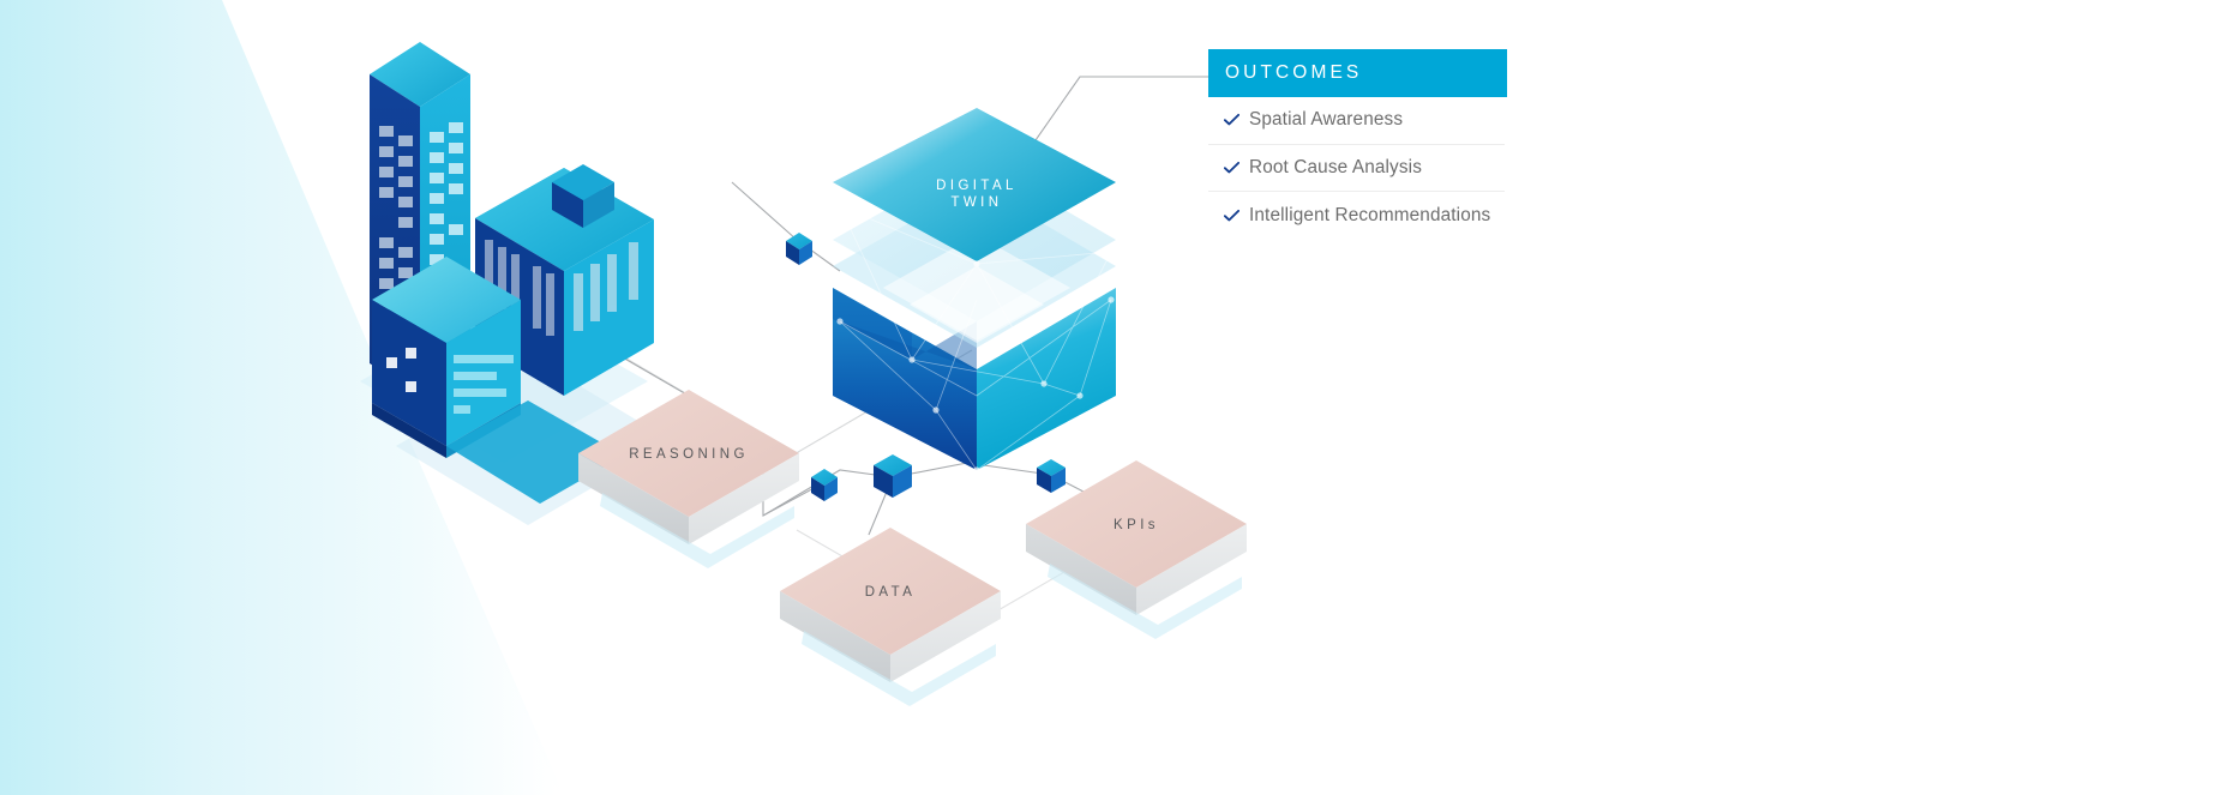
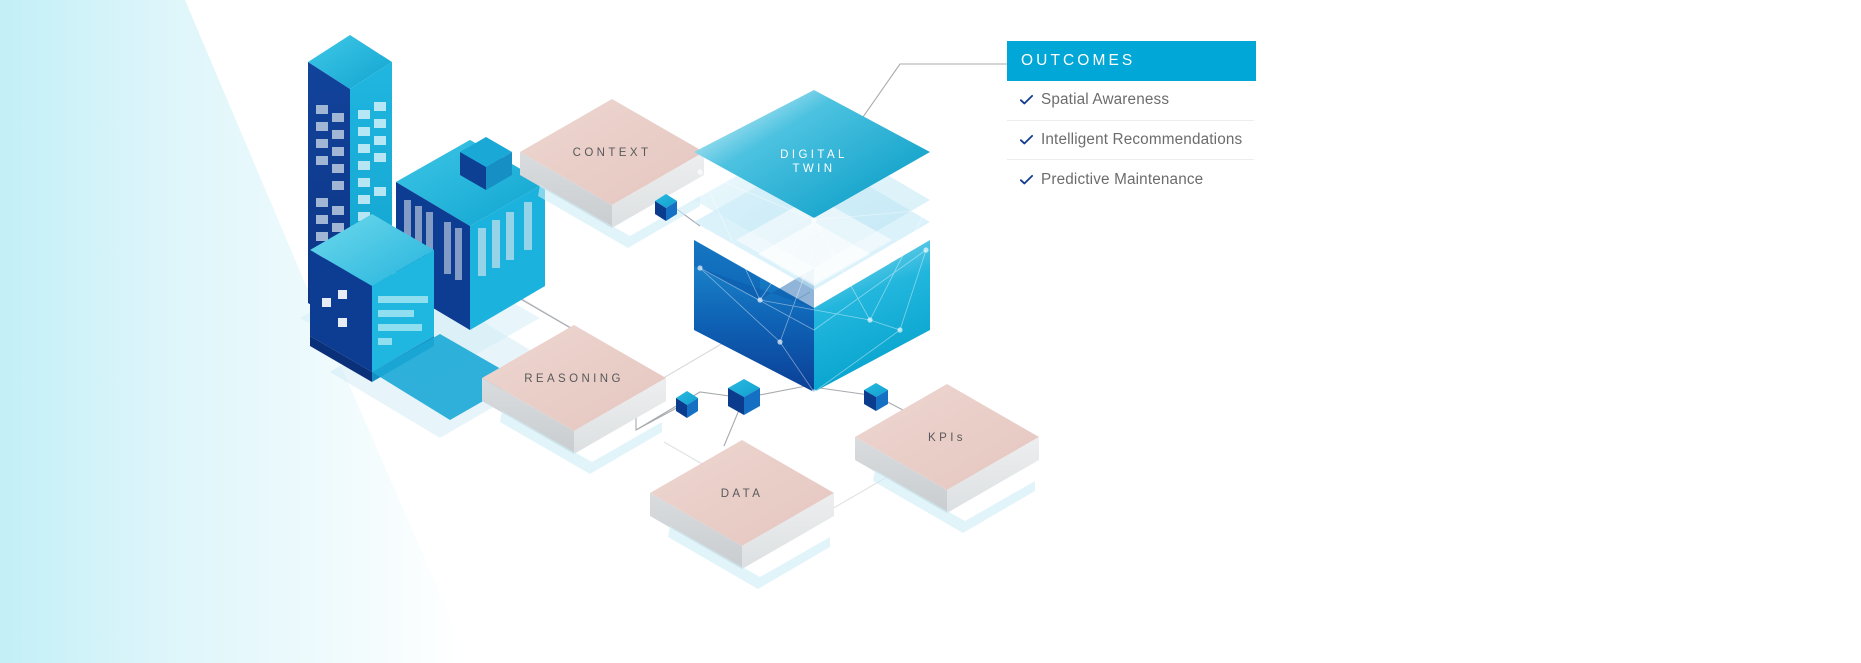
+ CONTEXT
  REASONING
  DATA
  KPIs
  DIGITAL
  TWIN
  OUTCOMES
  Spatial Awareness
- Root Cause Analysis
  Intelligent Recommendations
+ Predictive Maintenance
